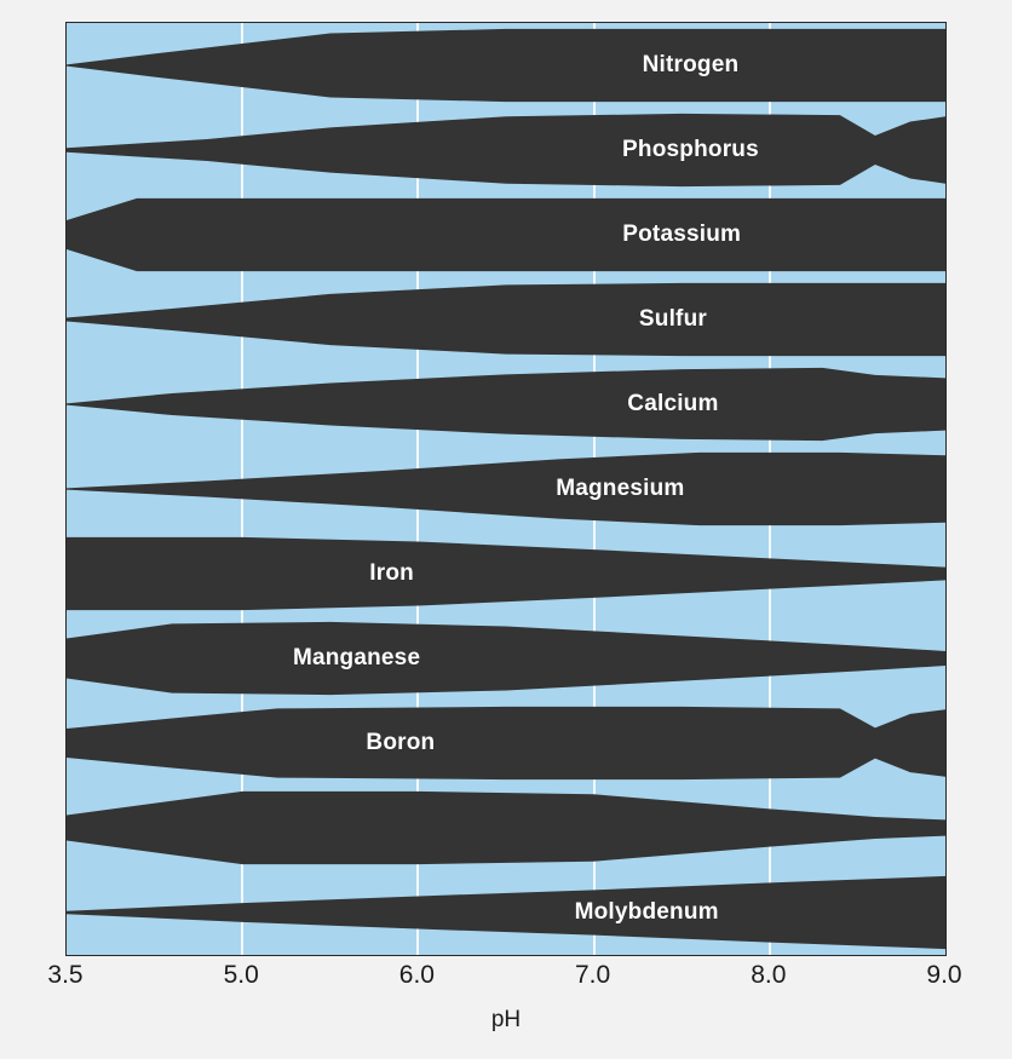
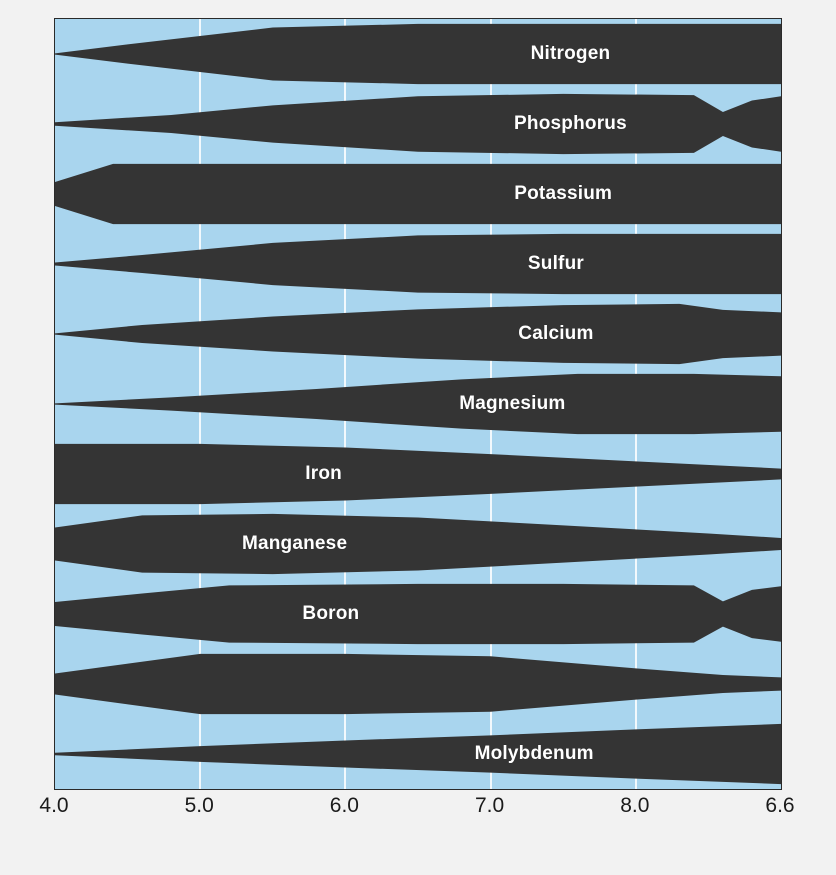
  Nitrogen
  Phosphorus
  Potassium
  Sulfur
  Calcium
  Magnesium
  Iron
  Manganese
  Boron
  Molybdenum
- 3.5
+ 4.0
  5.0
  6.0
  7.0
  8.0
- 9.0
+ 6.6
- pH
